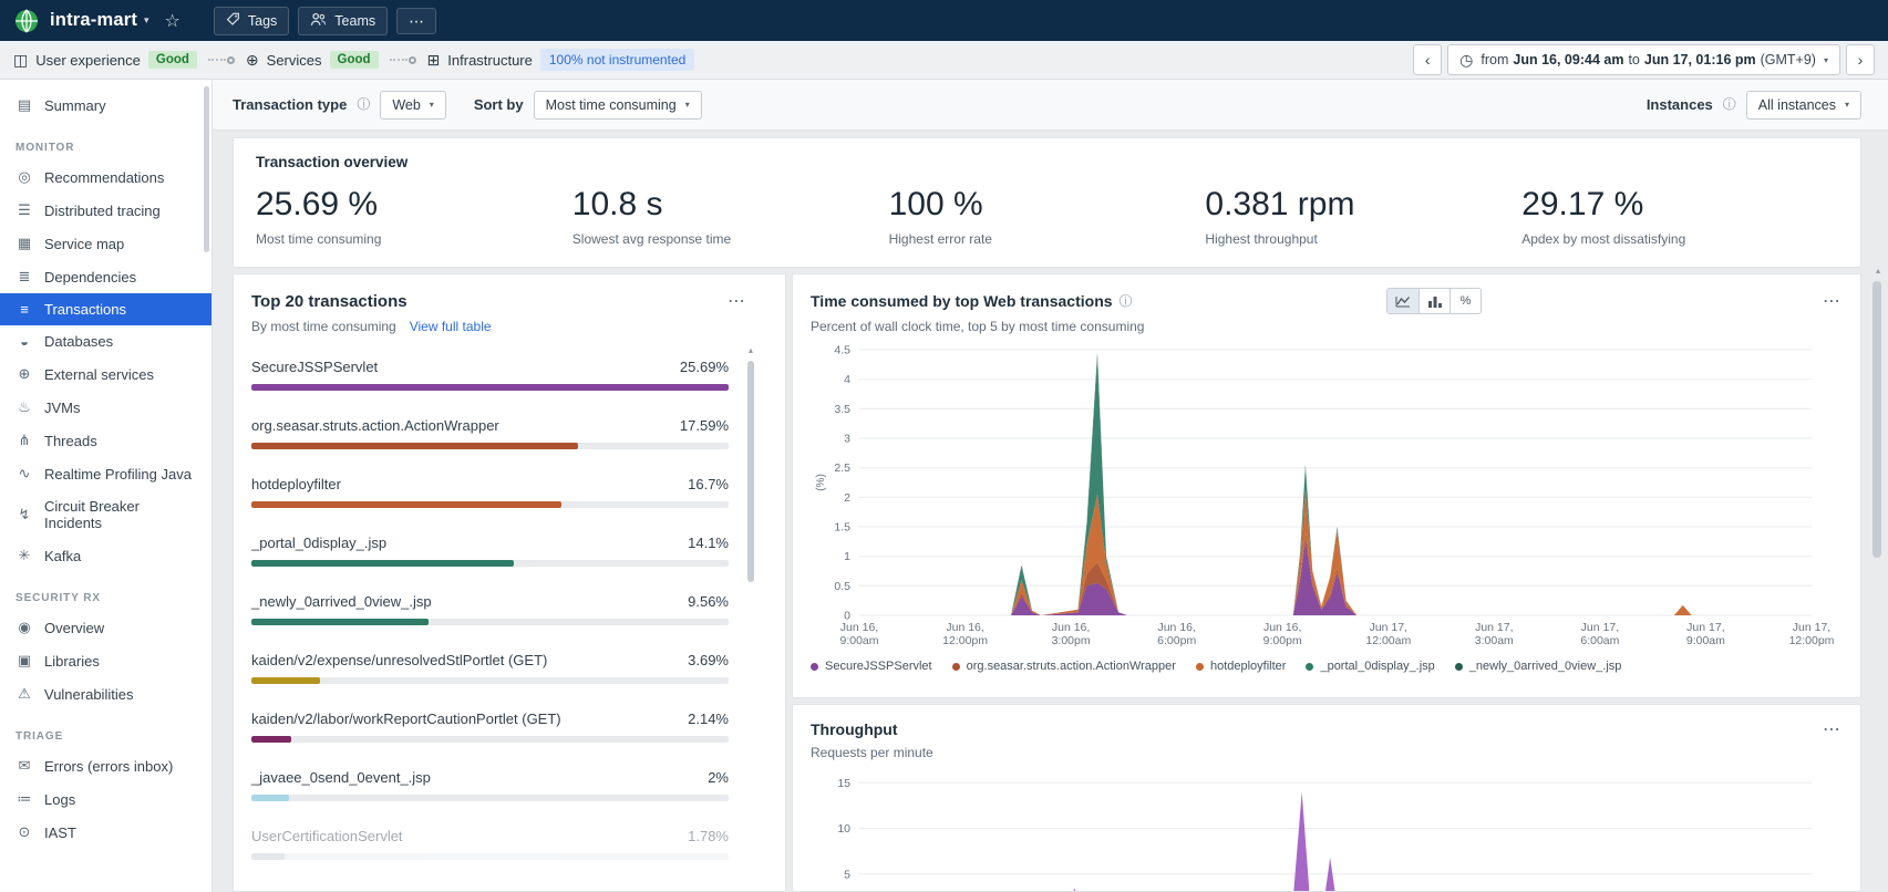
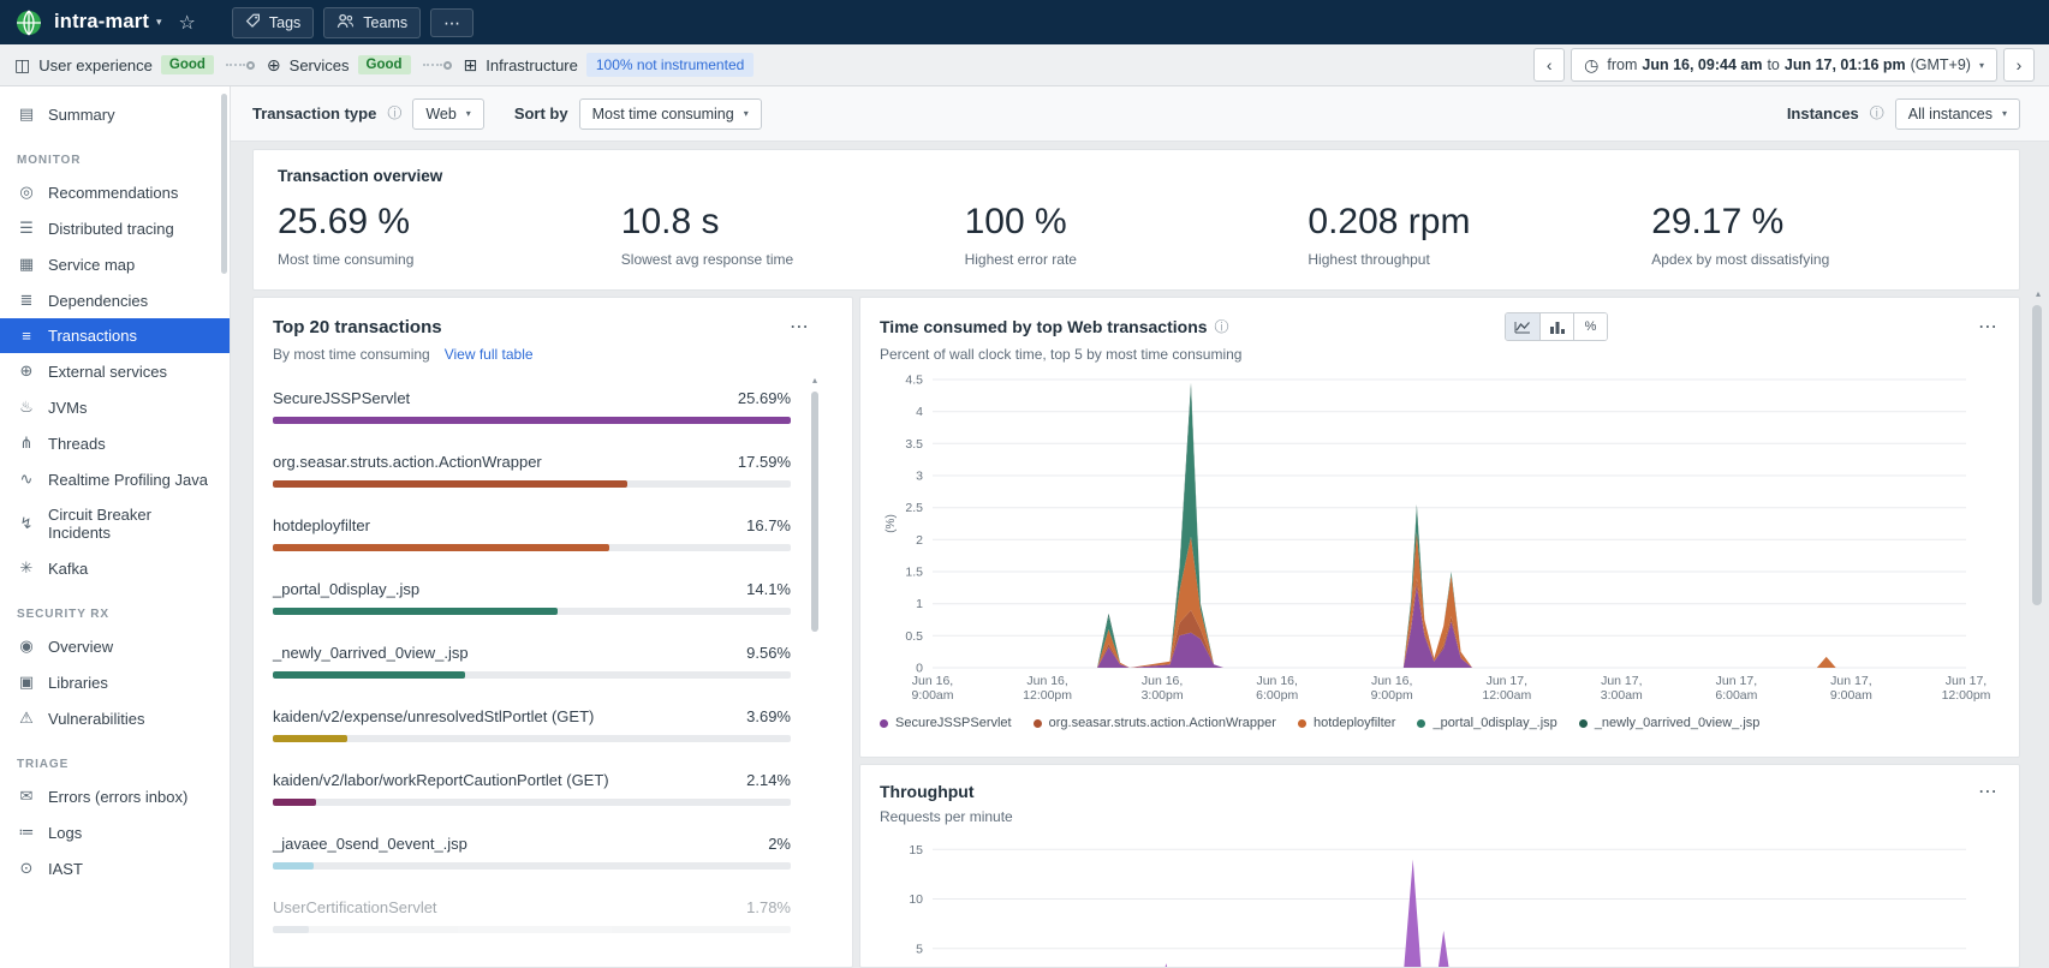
  intra-mart
  ▾
  ☆
  Tags
  Teams
  ⋯
  ◫
  User experience
  Good
  ⊕
  Services
  Good
  ⊞
  Infrastructure
  100% not instrumented
  ‹
  ◷
  from
  Jun 16, 09:44 am
  to
  Jun 17, 01:16 pm
  (GMT+9)
  ▾
  ›
  ▤
  Summary
  MONITOR
  ◎
  Recommendations
  ☰
  Distributed tracing
  ▦
  Service map
  ≣
  Dependencies
  ≡
  Transactions
- ◒
- Databases
  ⊕
  External services
  ♨
  JVMs
  ⋔
  Threads
  ∿
  Realtime Profiling Java
  ↯
  Circuit Breaker Incidents
  ✳
  Kafka
  SECURITY RX
  ◉
  Overview
  ▣
  Libraries
  ⚠
  Vulnerabilities
  TRIAGE
  ✉
  Errors (errors inbox)
  ≔
  Logs
  ⊙
  IAST
  Transaction type
  ⓘ
  Web
  ▾
  Sort by
  Most time consuming
  ▾
  Instances
  ⓘ
  All instances
  ▾
  Transaction overview
  25.69 %
  Most time consuming
  10.8 s
  Slowest avg response time
  100 %
  Highest error rate
- 0.381 rpm
+ 0.208 rpm
  Highest throughput
  29.17 %
  Apdex by most dissatisfying
  Top 20 transactions
  ⋯
  By most time consuming
  View full table
  SecureJSSPServlet
  25.69%
  org.seasar.struts.action.ActionWrapper
  17.59%
  hotdeployfilter
  16.7%
  _portal_0display_.jsp
  14.1%
  _newly_0arrived_0view_.jsp
  9.56%
  kaiden/v2/expense/unresolvedStlPortlet (GET)
  3.69%
  kaiden/v2/labor/workReportCautionPortlet (GET)
  2.14%
  _javaee_0send_0event_.jsp
  2%
  UserCertificationServlet
  1.78%
  ▴
  Time consumed by top Web transactions
  ⓘ
  %
  ⋯
  Percent of wall clock time, top 5 by most time consuming
  0
  0.5
  1
  1.5
  2
  2.5
  3
  3.5
  4
  4.5
  Jun 16, 9:00am
  Jun 16, 12:00pm
  Jun 16, 3:00pm
  Jun 16, 6:00pm
  Jun 16, 9:00pm
  Jun 17, 12:00am
  Jun 17, 3:00am
  Jun 17, 6:00am
  Jun 17, 9:00am
  Jun 17, 12:00pm
  SecureJSSPServlet
  org.seasar.struts.action.ActionWrapper
  hotdeployfilter
  _portal_0display_.jsp
  _newly_0arrived_0view_.jsp
  Throughput
  ⋯
  Requests per minute
  5
  10
  15
  ▴
